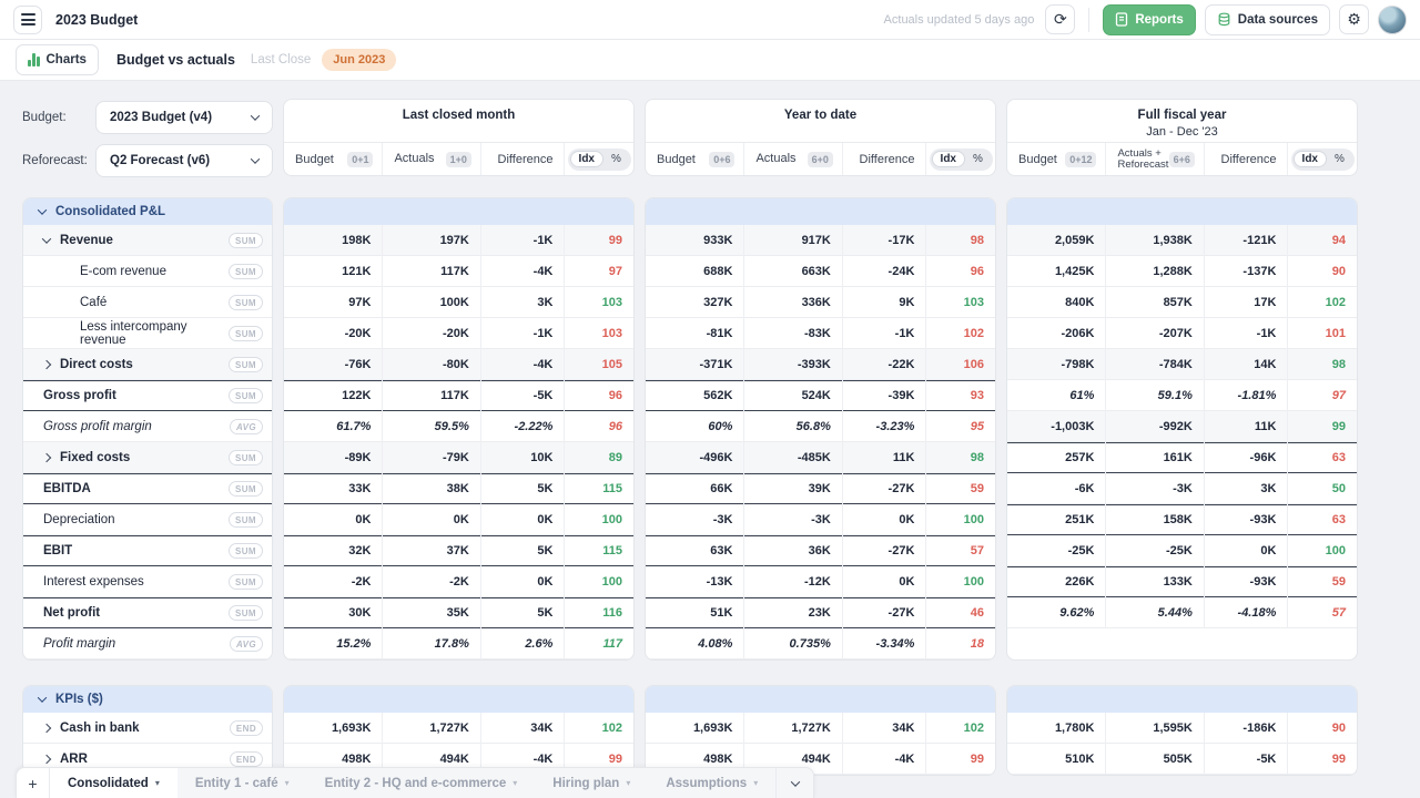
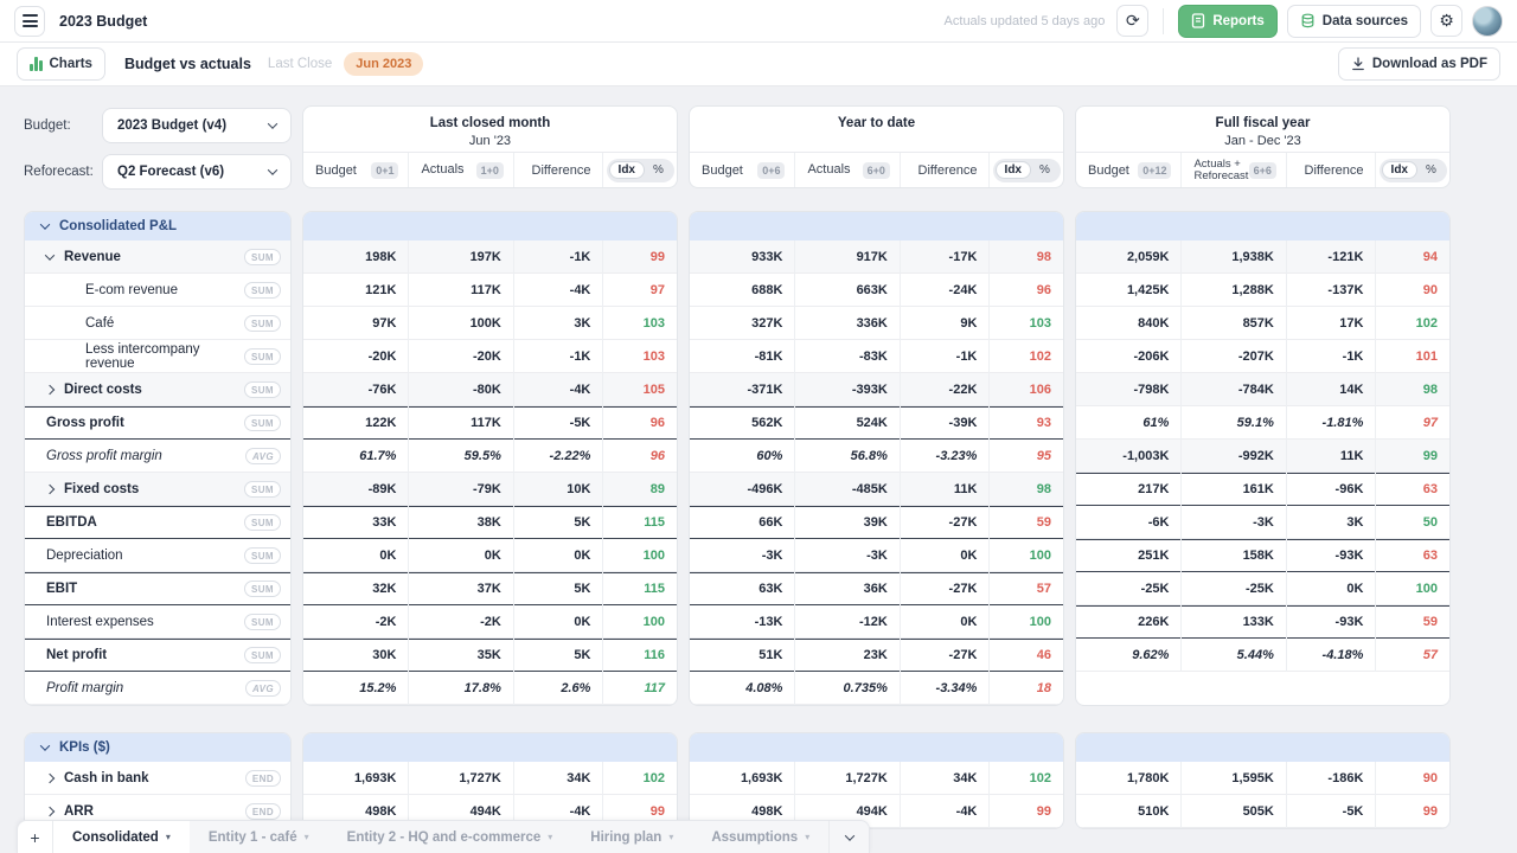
  2023 Budget
  Actuals updated 5 days ago
  ⟳
  Reports
  Data sources
  ⚙
  Charts
  Budget vs actuals
  Last Close
  Jun 2023
+ Download as PDF
  Budget:
  2023 Budget (v4)
  Reforecast:
  Q2 Forecast (v6)
  Last closed month
+ Jun '23
  Budget
  0+1
  Actuals
  1+0
  Difference
  Idx
  %
  Year to date
  Budget
  0+6
  Actuals
  6+0
  Difference
  Idx
  %
  Full fiscal year
  Jan - Dec '23
  Budget
  0+12
  Actuals + Reforecast
  6+6
  Difference
  Idx
  %
  Consolidated P&L
  Revenue
  SUM
  E-com revenue
  SUM
  Café
  SUM
  Less intercompany revenue
  SUM
  Direct costs
  SUM
  Gross profit
  SUM
  Gross profit margin
  AVG
  Fixed costs
  SUM
  EBITDA
  SUM
  Depreciation
  SUM
  EBIT
  SUM
  Interest expenses
  SUM
  Net profit
  SUM
  Profit margin
  AVG
  198K
  197K
  -1K
  99
  121K
  117K
  -4K
  97
  97K
  100K
  3K
  103
  -20K
  -20K
  -1K
  103
  -76K
  -80K
  -4K
  105
  122K
  117K
  -5K
  96
  61.7%
  59.5%
  -2.22%
  96
  -89K
  -79K
  10K
  89
  33K
  38K
  5K
  115
  0K
  0K
  0K
  100
  32K
  37K
  5K
  115
  -2K
  -2K
  0K
  100
  30K
  35K
  5K
  116
  15.2%
  17.8%
  2.6%
  117
  933K
  917K
  -17K
  98
  688K
  663K
  -24K
  96
  327K
  336K
  9K
  103
  -81K
  -83K
  -1K
  102
  -371K
  -393K
  -22K
  106
  562K
  524K
  -39K
  93
  60%
  56.8%
  -3.23%
  95
  -496K
  -485K
  11K
  98
  66K
  39K
  -27K
  59
  -3K
  -3K
  0K
  100
  63K
  36K
  -27K
  57
  -13K
  -12K
  0K
  100
  51K
  23K
  -27K
  46
  4.08%
  0.735%
  -3.34%
  18
  2,059K
  1,938K
  -121K
  94
  1,425K
  1,288K
  -137K
  90
  840K
  857K
  17K
  102
  -206K
  -207K
  -1K
  101
  -798K
  -784K
  14K
  98
  61%
  59.1%
  -1.81%
  97
  -1,003K
  -992K
  11K
  99
- 257K
+ 217K
  161K
  -96K
  63
  -6K
  -3K
  3K
  50
  251K
  158K
  -93K
  63
  -25K
  -25K
  0K
  100
  226K
  133K
  -93K
  59
  9.62%
  5.44%
  -4.18%
  57
  KPIs ($)
  Cash in bank
  END
  ARR
  END
  1,693K
  1,727K
  34K
  102
  498K
  494K
  -4K
  99
  1,693K
  1,727K
  34K
  102
  498K
  494K
  -4K
  99
  1,780K
  1,595K
  -186K
  90
  510K
  505K
  -5K
  99
  +
  Consolidated
  ▾
  Entity 1 - café
  ▾
  Entity 2 - HQ and e-commerce
  ▾
  Hiring plan
  ▾
  Assumptions
  ▾
